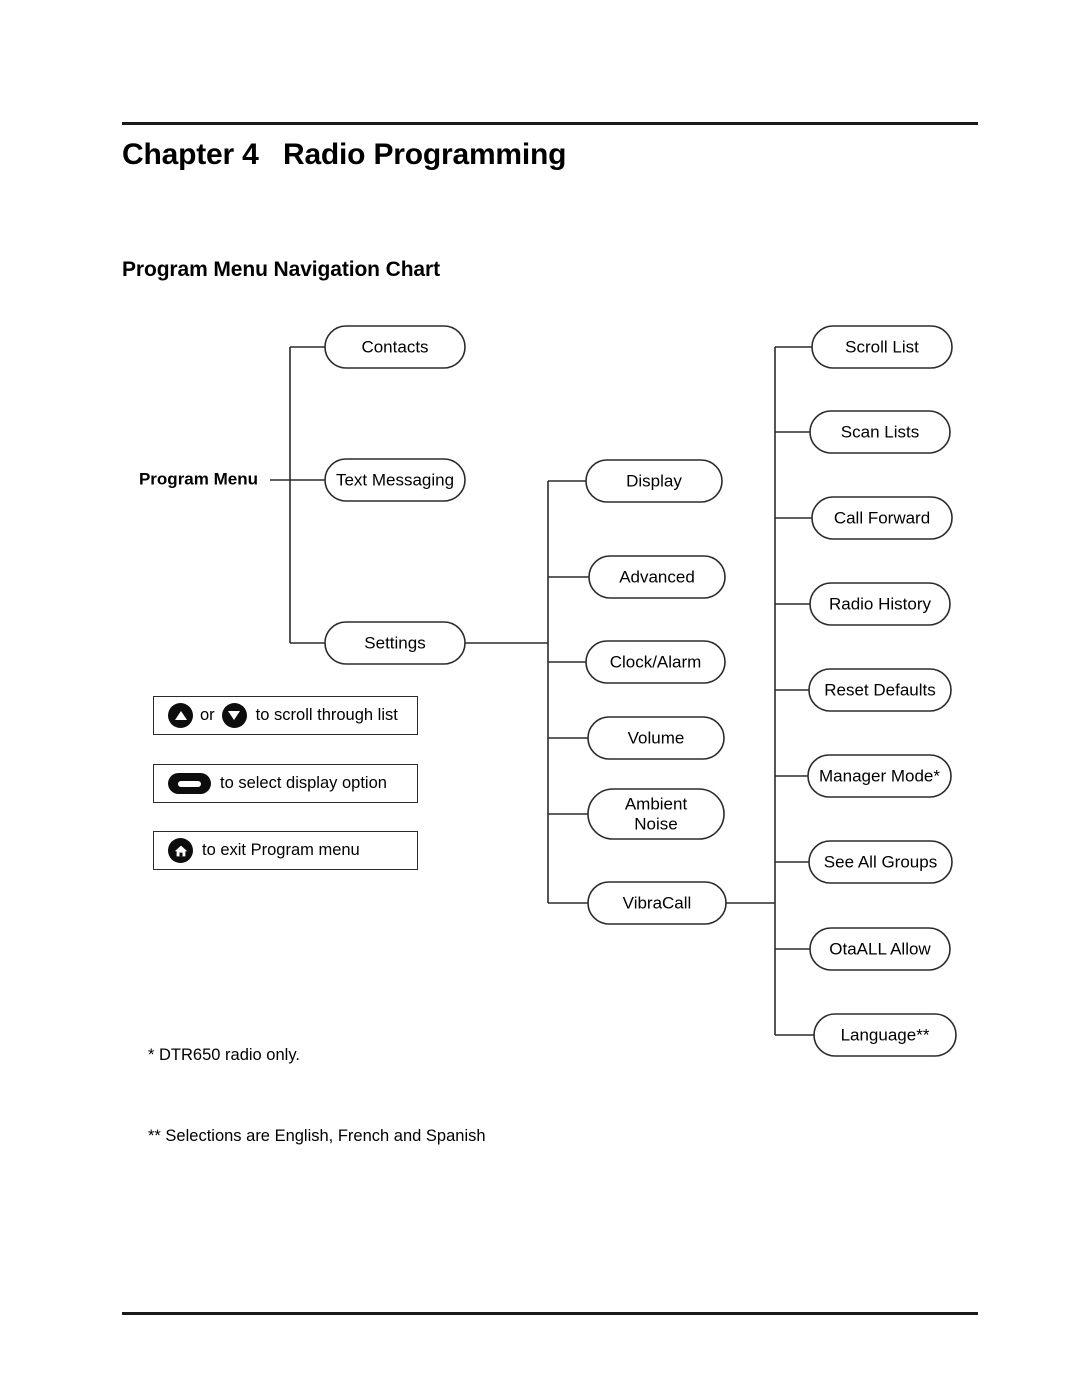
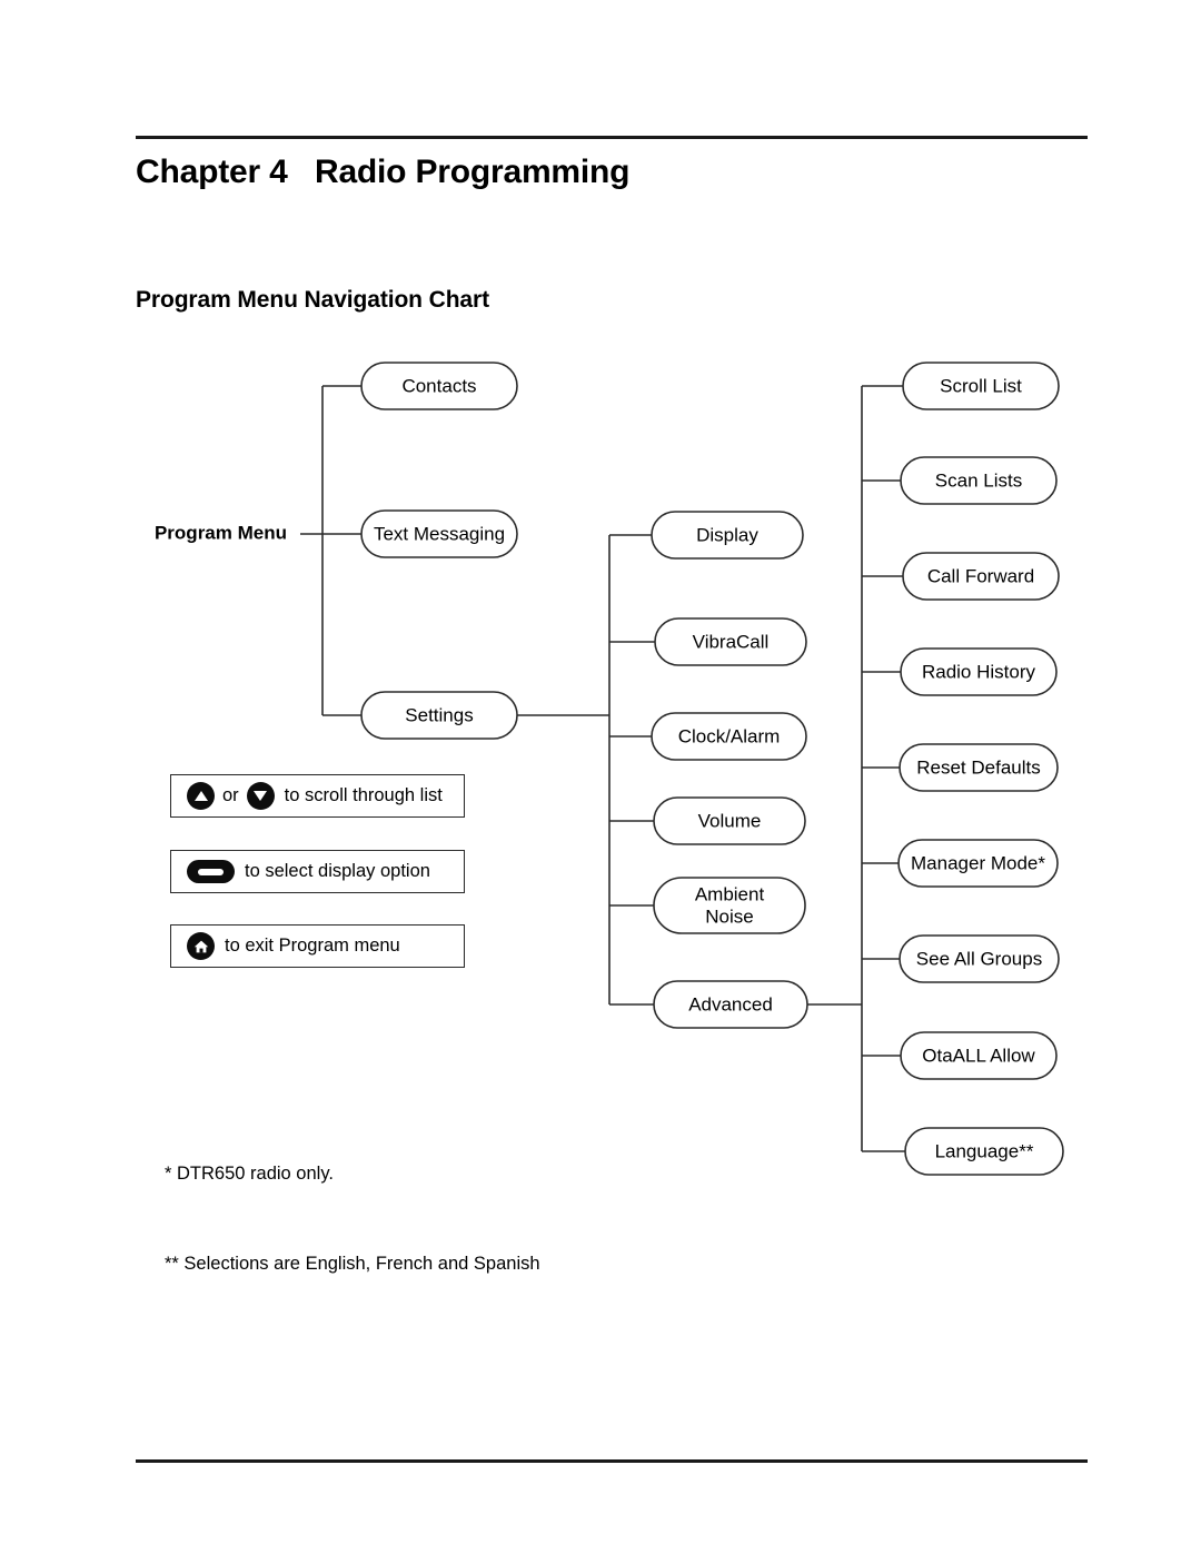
  Chapter 4 Radio Programming
  Program Menu Navigation Chart
  Contacts
  Text Messaging
  Settings
  Display
- Advanced
+ VibraCall
  Clock/Alarm
  Volume
  Ambient
  Noise
- VibraCall
+ Advanced
  Scroll List
  Scan Lists
  Call Forward
  Radio History
  Reset Defaults
  Manager Mode*
  See All Groups
  OtaALL Allow
  Language**
  Program Menu
  or
  to scroll through list
  to select display option
  to exit Program menu
  * DTR650 radio only.
  ** Selections are English, French and Spanish
